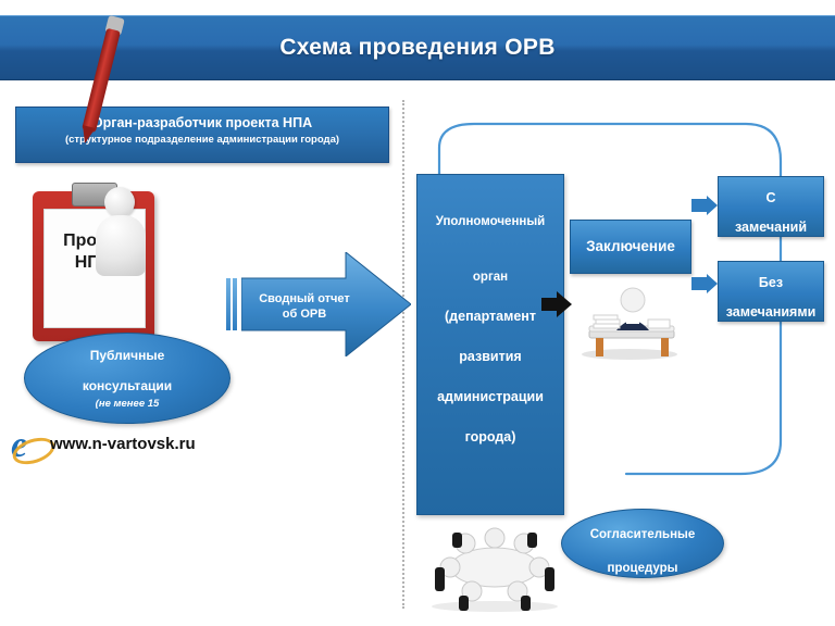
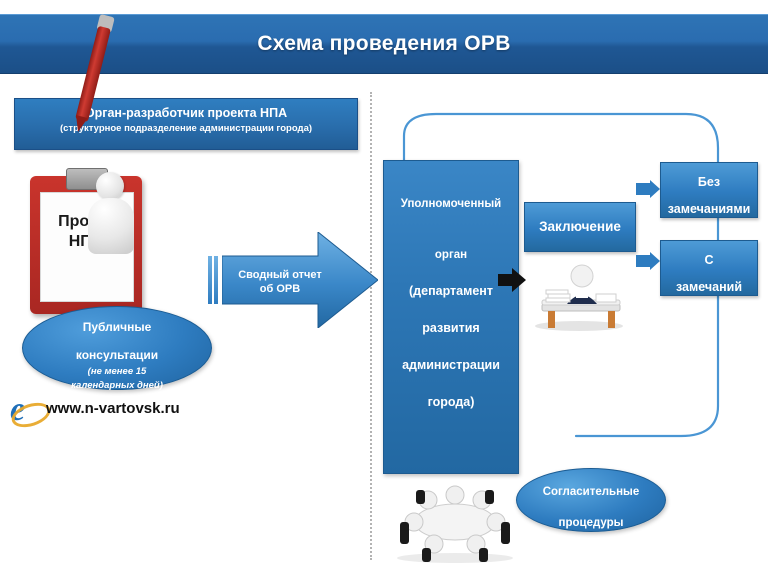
  Схема проведения ОРВ
  рган-разработчик проекта НПА
  (структурное подразделение администрации города)
  Публичные
  консультации
  (не менее 15
+ календарных дней)
  e
  www.n-vartovsk.ru
  Сводный отчет
  об ОРВ
  Уполномоченный
  орган
  (департамент
  развития
  администрации
  города)
  Заключение
- С
+ Без
- замечаний
+ замечаниями
- Без
+ С
- замечаниями
+ замечаний
  Согласительные
  процедуры
